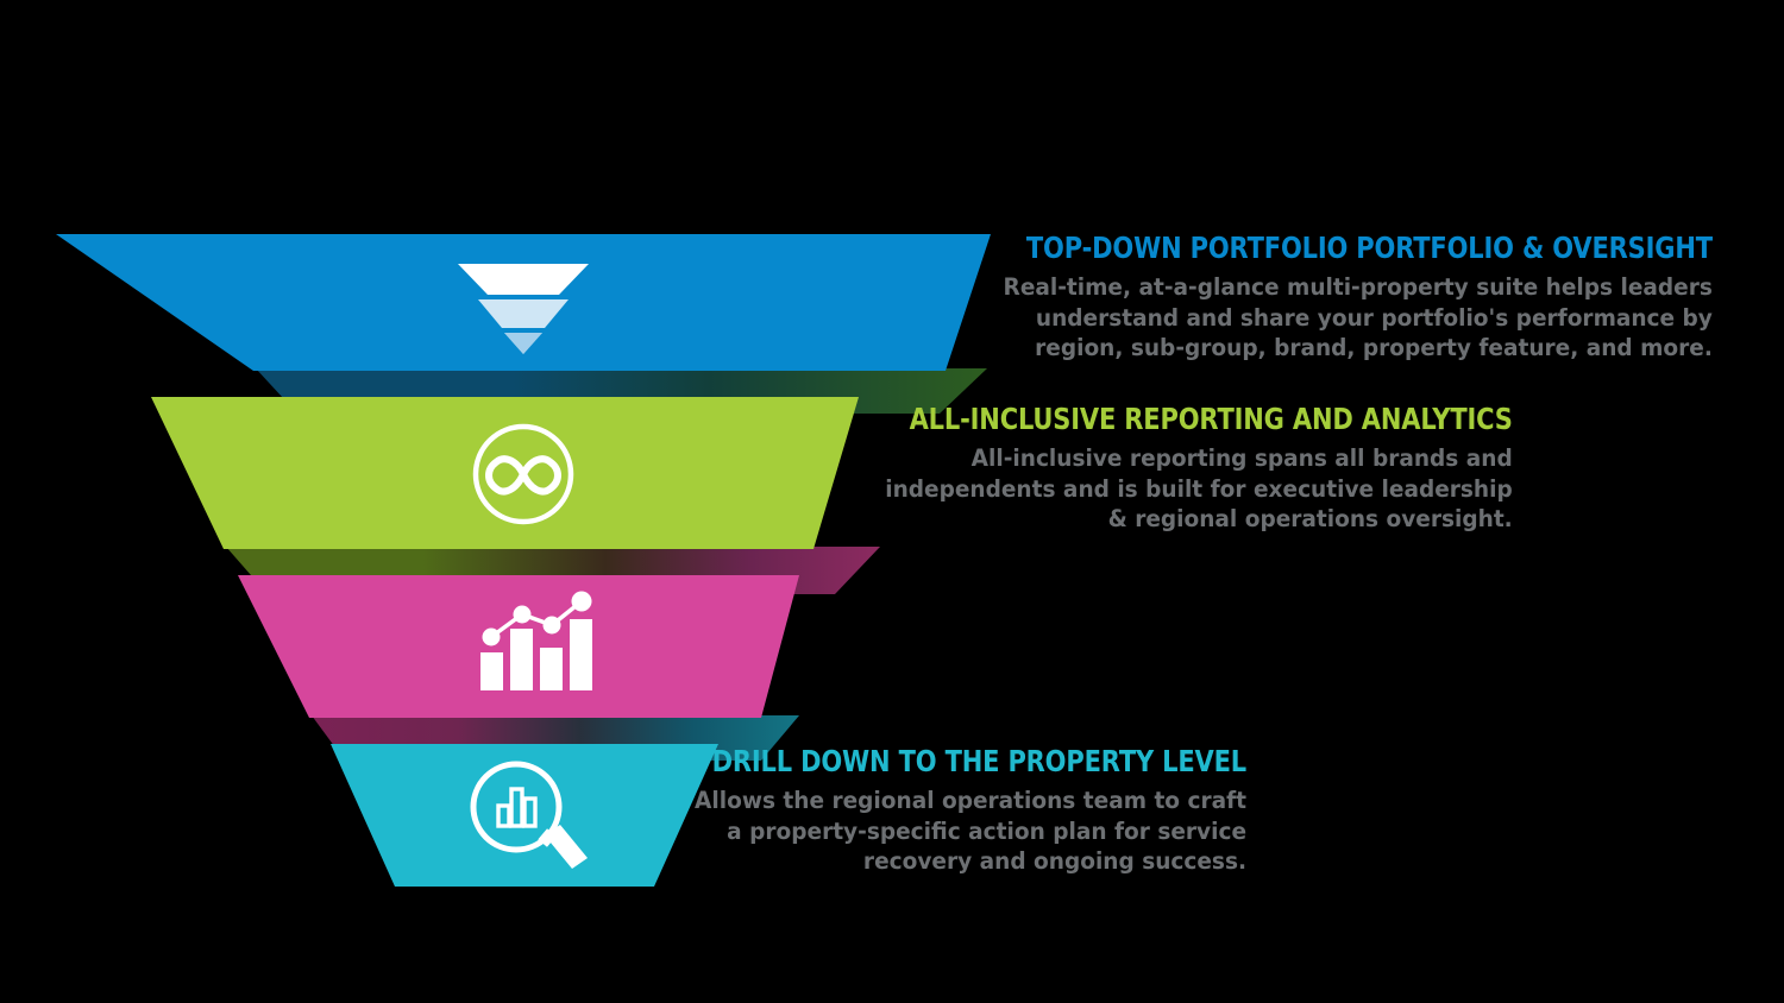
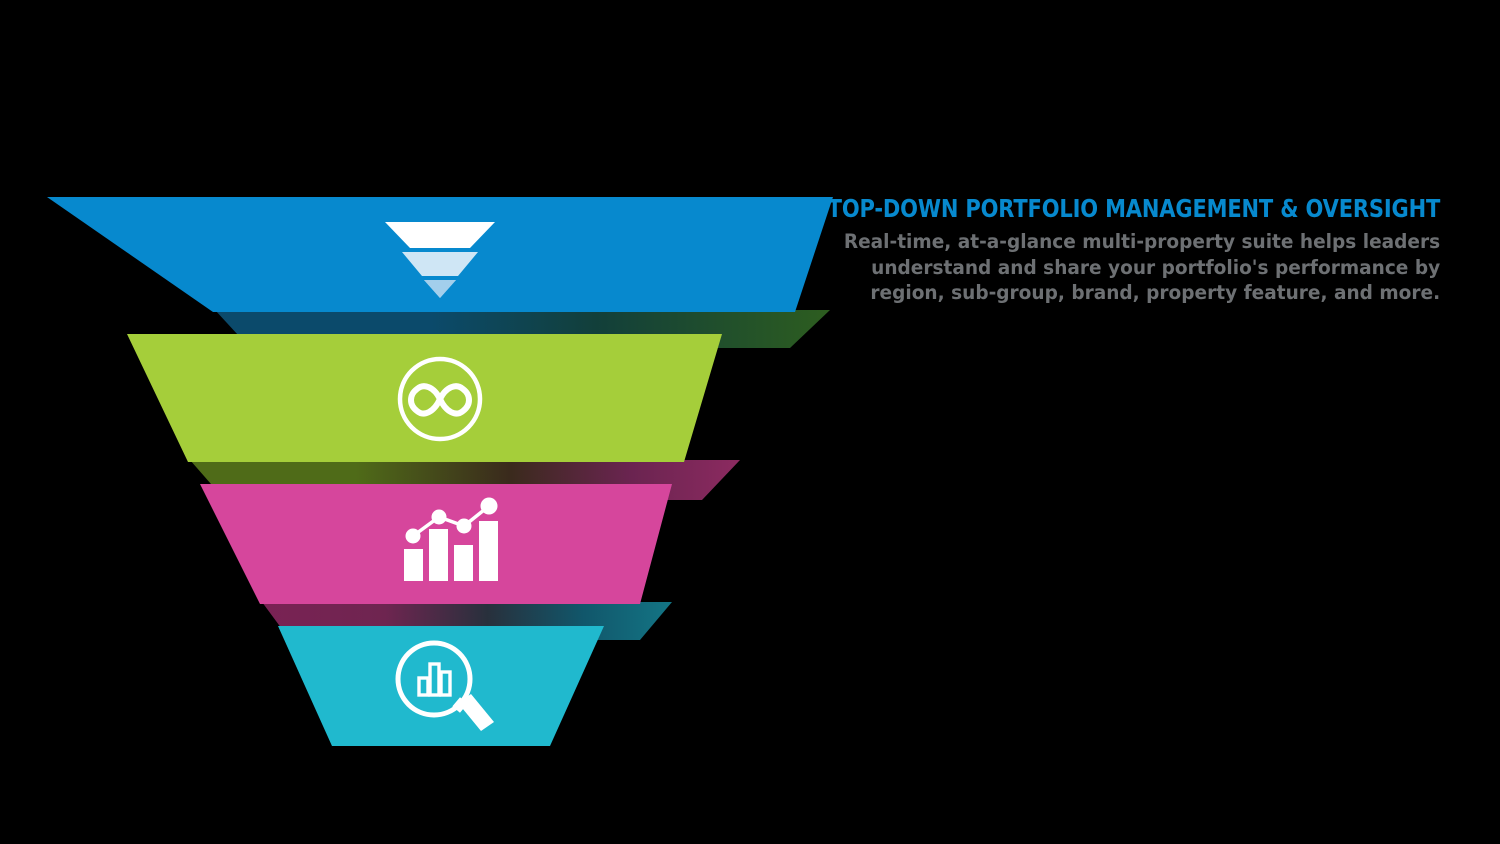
- TOP-DOWN PORTFOLIO PORTFOLIO & OVERSIGHT
+ TOP-DOWN PORTFOLIO MANAGEMENT & OVERSIGHT
  Real-time, at-a-glance multi-property suite helps leaders
  understand and share your portfolio's performance by
  region, sub-group, brand, property feature, and more.
- ALL-INCLUSIVE REPORTING AND ANALYTICS
- All-inclusive reporting spans all brands and
- independents and is built for executive leadership
- & regional operations oversight.
- DRILL DOWN TO THE PROPERTY LEVEL
- Allows the regional operations team to craft
- a property-specific action plan for service
- recovery and ongoing success.
